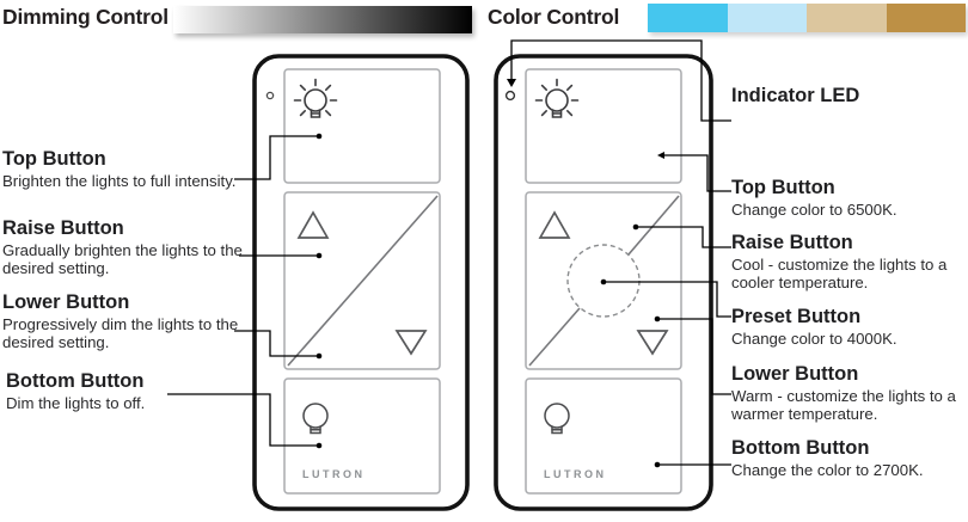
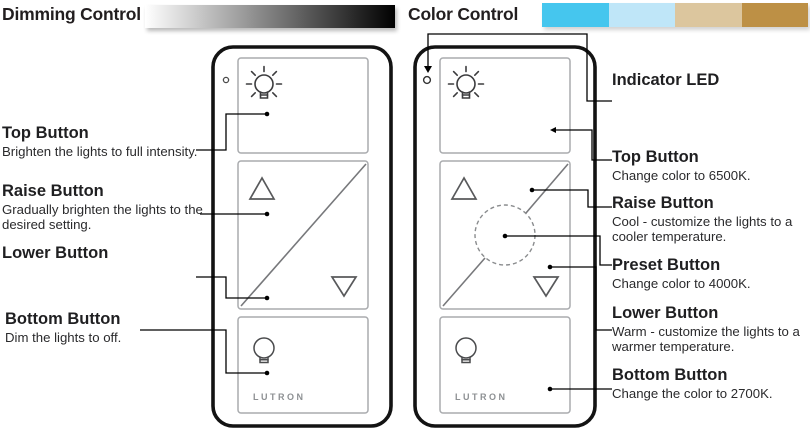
  Dimming Control
  Color Control
  LUTRON
  LUTRON
  Top Button
  Brighten the lights to full intensity.
  Raise Button
  Gradually brighten the lights to the desired setting.
  Lower Button
- Progressively dim the lights to the desired setting.
  Bottom Button
  Dim the lights to off.
  Indicator LED
  Top Button
  Change color to 6500K.
  Raise Button
  Cool - customize the lights to a cooler temperature.
  Preset Button
  Change color to 4000K.
  Lower Button
  Warm - customize the lights to a warmer temperature.
  Bottom Button
  Change the color to 2700K.
